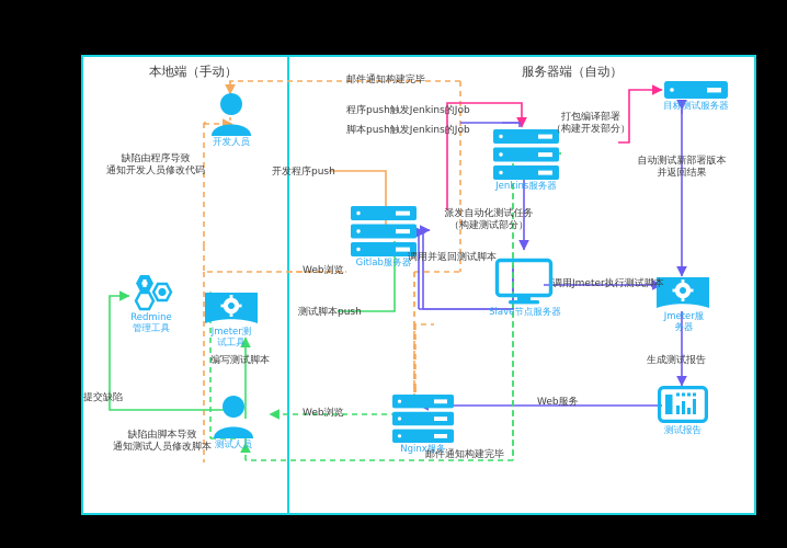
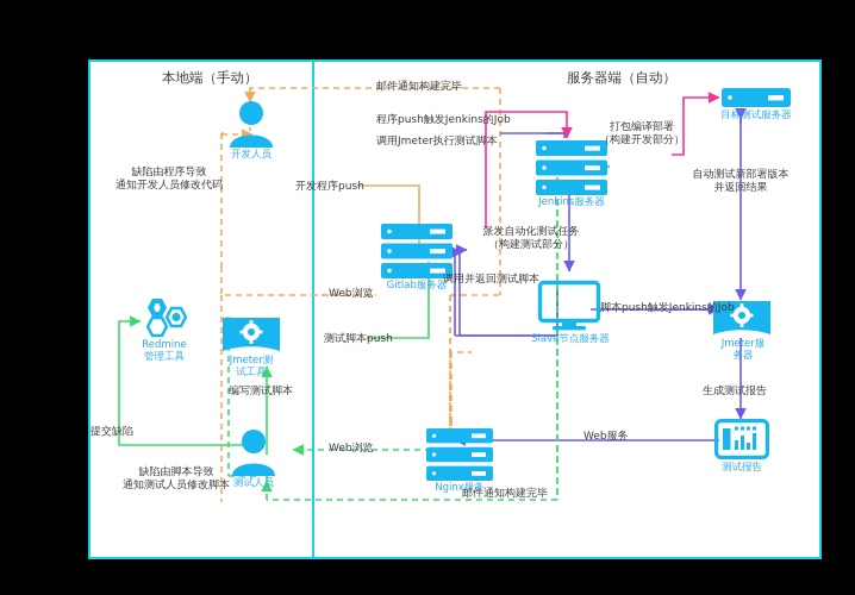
  本地端（手动）
  服务器端（自动）
  开发人员
  Redmine
  管理工具
  Jmeter测试工具
  测试人员
  Gitlab服务器
  Nginx服务
  Jenkins服务器
  Slave节点服务器
  目标测试服务器
  Jmeter服务器
  测试报告
  邮件通知构建完毕
  程序push触发Jenkins的Job
- 脚本push触发Jenkins的Job
+ 调用Jmeter执行测试脚本
  缺陷由程序导致
  通知开发人员修改代码
  开发程序push
  打包编译部署
  （构建开发部分）
  自动测试新部署版本
  并返回结果
  派发自动化测试任务
  （构建测试部分）
  调用并返回测试脚本
  Web浏览
  测试脚本push
- 调用Jmeter执行测试脚本
+ 脚本push触发Jenkins的Job
  编写测试脚本
  提交缺陷
  生成测试报告
  Web浏览
  Web服务
  缺陷由脚本导致
  通知测试人员修改脚本
  邮件通知构建完毕
